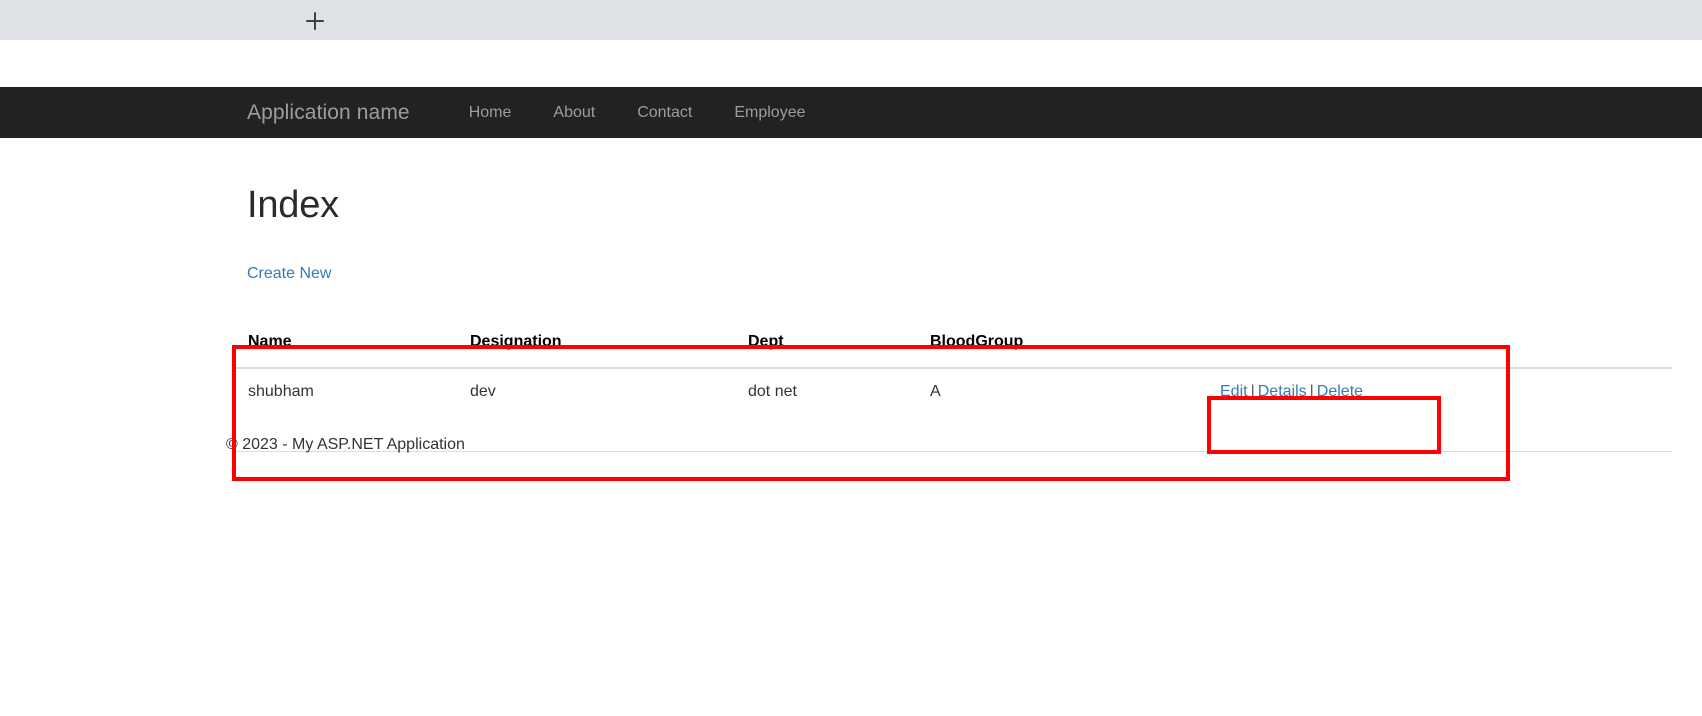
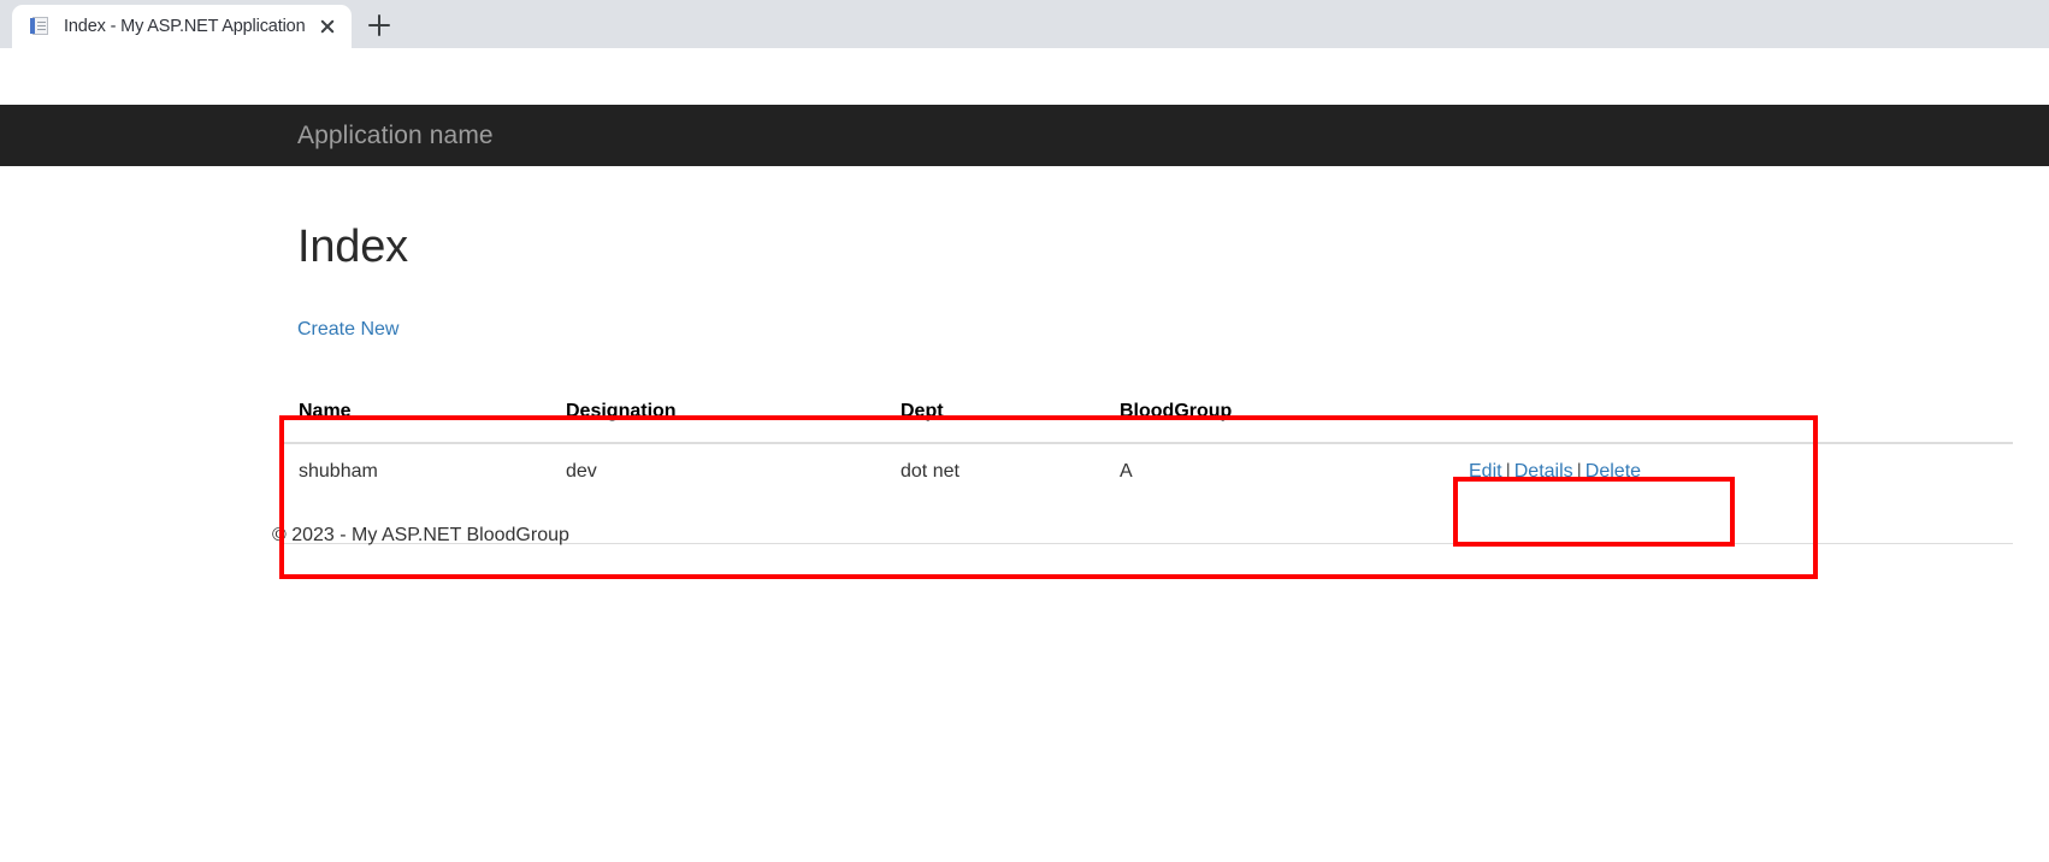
+ Index - My ASP.NET Application
  Application name
- Home
- About
- Contact
- Employee
  Index
  Create New
  Name	Designation	Dept	BloodGroup
  shubham	dev	dot net	A	Edit | Details | Delete
- © 2023 - My ASP.NET Application
+ © 2023 - My ASP.NET BloodGroup
